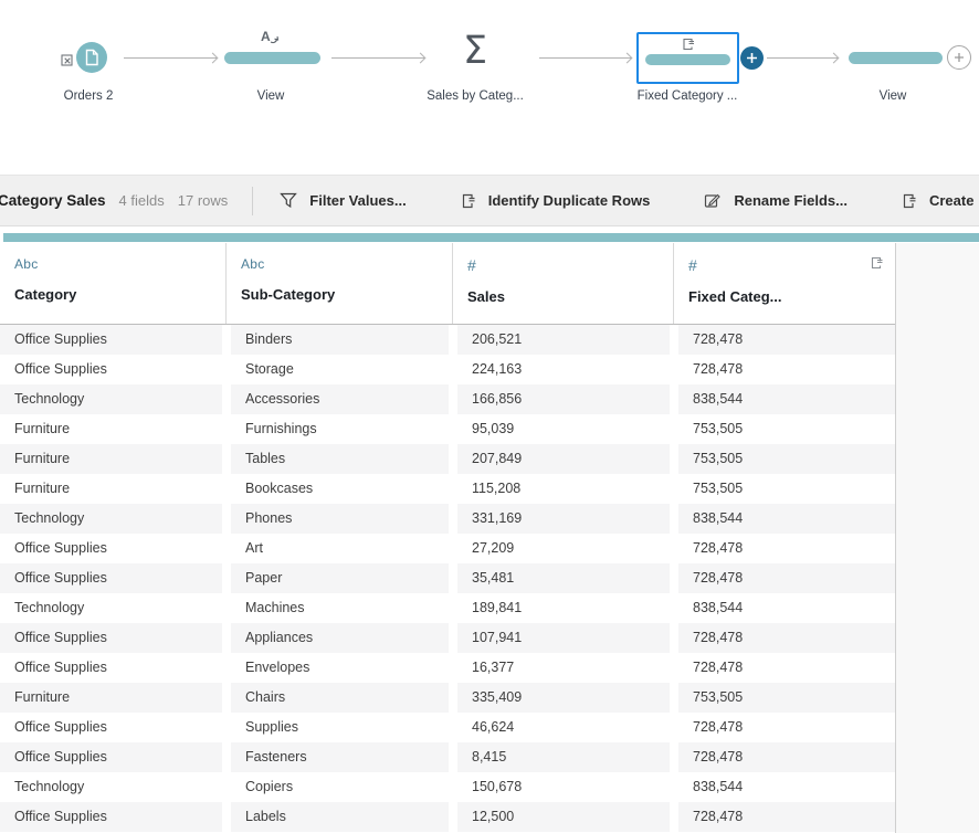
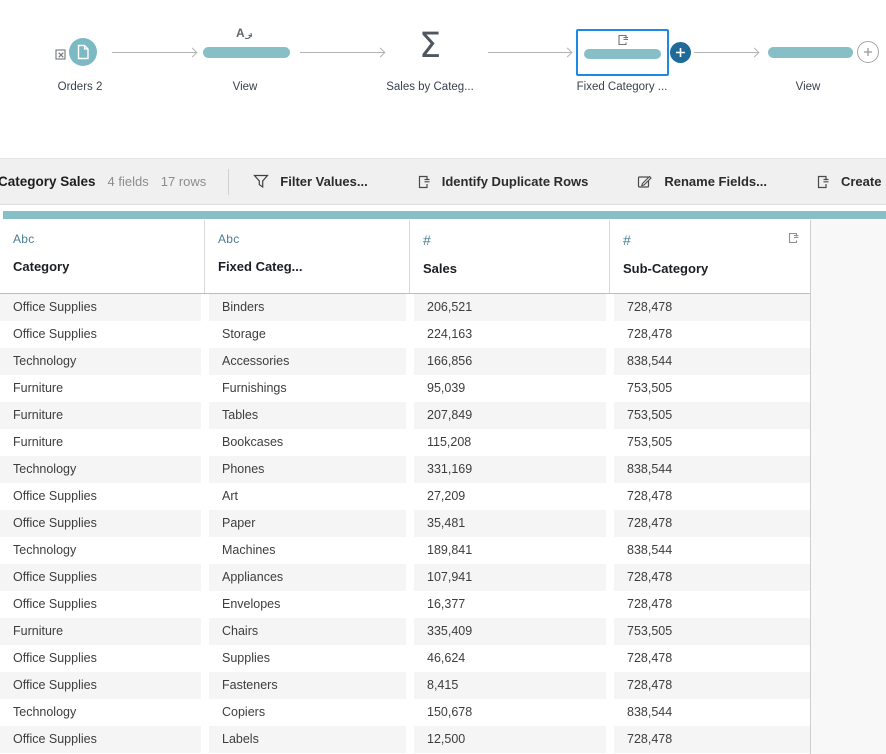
  Orders 2
  A
  View
  Σ
  Sales by Categ...
  Fixed Category ...
  View
  Category Sales
  4 fields
  17 rows
  Filter Values...
  Identify Duplicate Rows
  Rename Fields...
  Create
  Abc
  Category
  Abc
- Sub-Category
+ Fixed Categ...
  #
  Sales
  #
- Fixed Categ...
+ Sub-Category
  Office Supplies
  Binders
  206,521
  728,478
  Office Supplies
  Storage
  224,163
  728,478
  Technology
  Accessories
  166,856
  838,544
  Furniture
  Furnishings
  95,039
  753,505
  Furniture
  Tables
  207,849
  753,505
  Furniture
  Bookcases
  115,208
  753,505
  Technology
  Phones
  331,169
  838,544
  Office Supplies
  Art
  27,209
  728,478
  Office Supplies
  Paper
  35,481
  728,478
  Technology
  Machines
  189,841
  838,544
  Office Supplies
  Appliances
  107,941
  728,478
  Office Supplies
  Envelopes
  16,377
  728,478
  Furniture
  Chairs
  335,409
  753,505
  Office Supplies
  Supplies
  46,624
  728,478
  Office Supplies
  Fasteners
  8,415
  728,478
  Technology
  Copiers
  150,678
  838,544
  Office Supplies
  Labels
  12,500
  728,478
